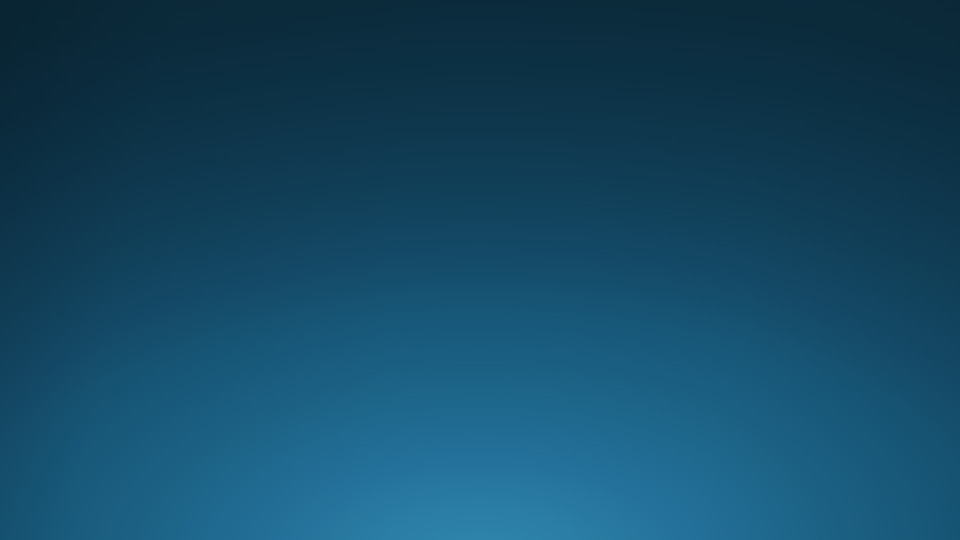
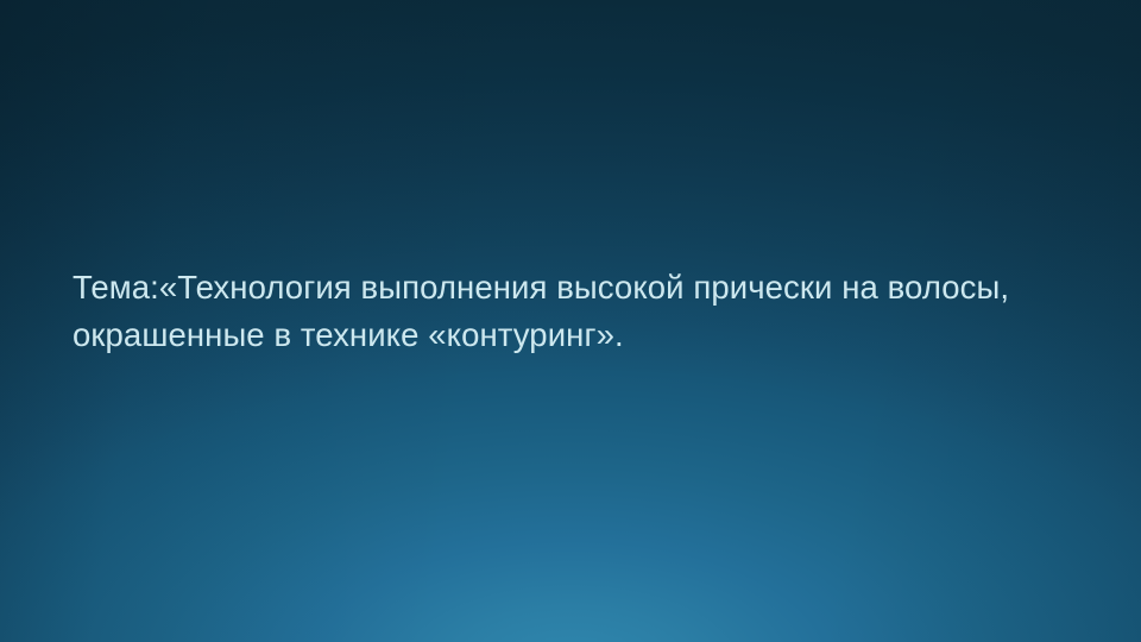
+ Тема:«Технология выполнения высокой прически на волосы, окрашенные в технике «контуринг».
